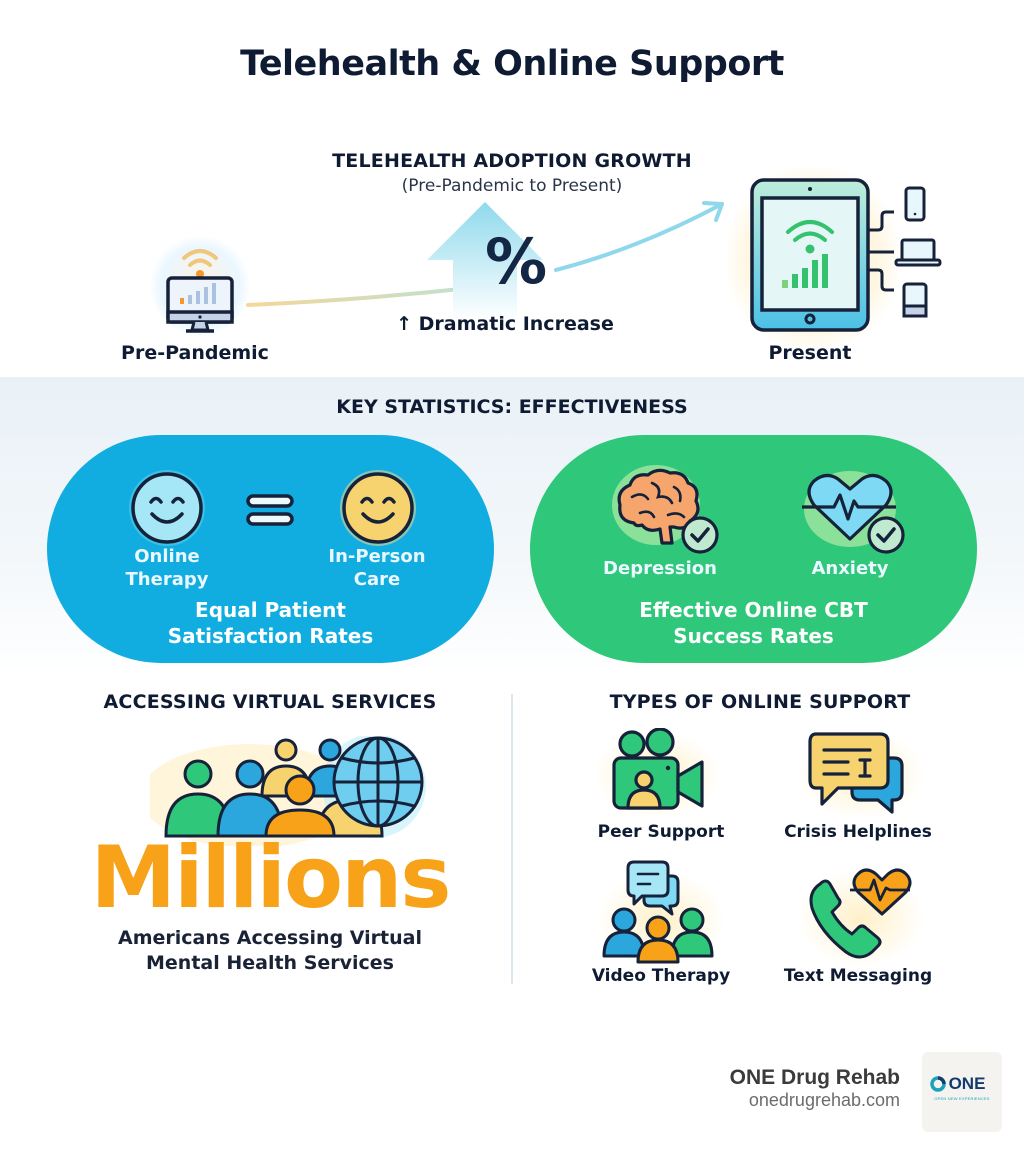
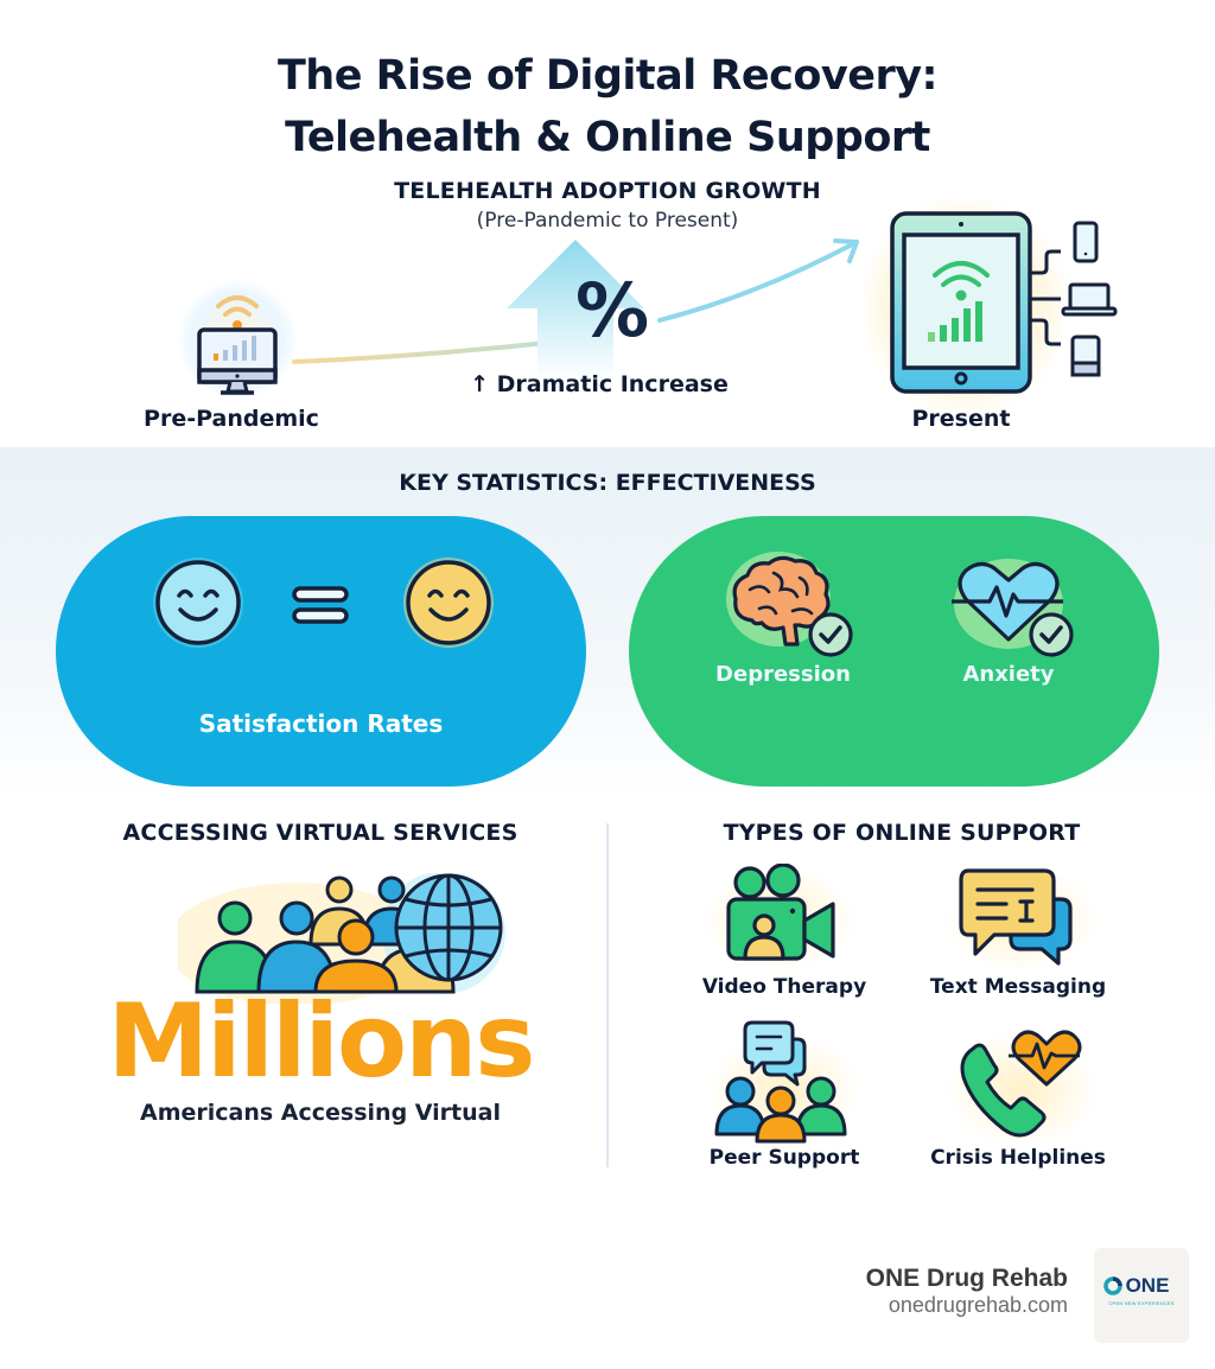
+ The Rise of Digital Recovery:
  Telehealth & Online Support
  TELEHEALTH ADOPTION GROWTH
  (Pre-Pandemic to Present)
  Pre-Pandemic
  %
  ↑ Dramatic Increase
  Present
  KEY STATISTICS: EFFECTIVENESS
- Online
- Therapy
- In-Person
- Care
- Equal Patient
  Satisfaction Rates
  Depression
  Anxiety
- Effective Online CBT
- Success Rates
  ACCESSING VIRTUAL SERVICES
  Millions
  Americans Accessing Virtual
- Mental Health Services
  TYPES OF ONLINE SUPPORT
- Peer Support
+ Video Therapy
- Crisis Helplines
+ Text Messaging
- Video Therapy
+ Peer Support
- Text Messaging
+ Crisis Helplines
  ONE Drug Rehab
  onedrugrehab.com
  ONE
